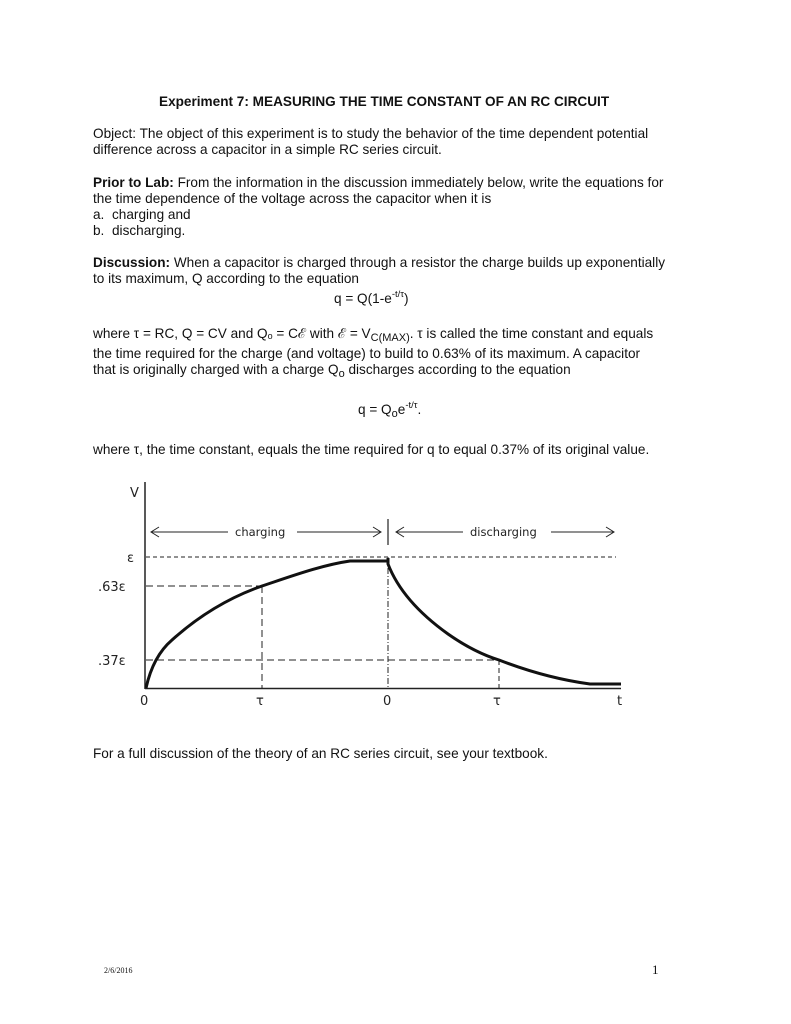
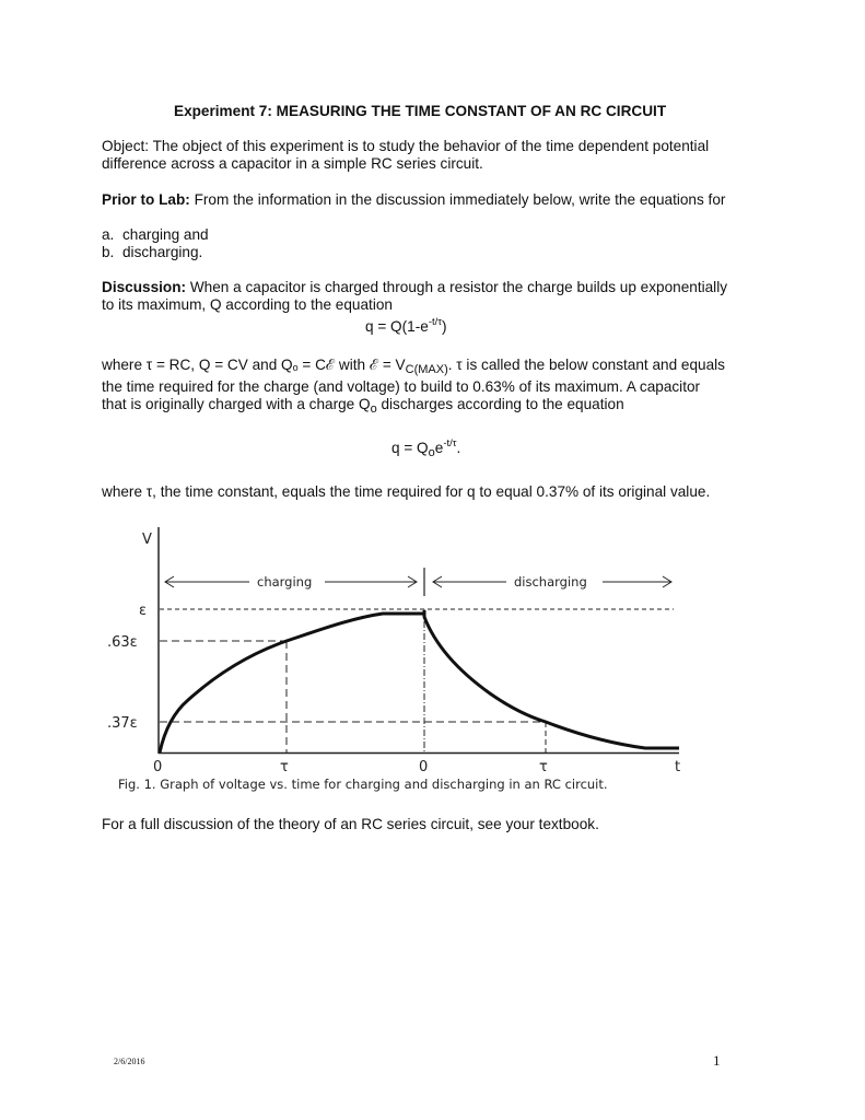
  Experiment 7: MEASURING THE TIME CONSTANT OF AN RC CIRCUIT
  Object: The object of this experiment is to study the behavior of the time dependent potential
  difference across a capacitor in a simple RC series circuit.
  Prior to Lab: From the information in the discussion immediately below, write the equations for
- the time dependence of the voltage across the capacitor when it is
  a.
  charging and
  b.
  discharging.
  Discussion: When a capacitor is charged through a resistor the charge builds up exponentially
  to its maximum, Q according to the equation
  q = Q(1-e-t/τ)
- where τ = RC, Q = CV and Qo = Cℰ with ℰ = VC(MAX). τ is called the time constant and equals
+ where τ = RC, Q = CV and Qo = Cℰ with ℰ = VC(MAX). τ is called the below constant and equals
  the time required for the charge (and voltage) to build to 0.63% of its maximum. A capacitor
  that is originally charged with a charge Qo discharges according to the equation
  q = Qoe-t/τ.
  where τ, the time constant, equals the time required for q to equal 0.37% of its original value.
  V
  charging
  discharging
  ε
  .63ε
  .37ε
  0
  τ
  0
  τ
  t
+ Fig. 1. Graph of voltage vs. time for charging and discharging in an RC circuit.
  For a full discussion of the theory of an RC series circuit, see your textbook.
  2/6/2016
  1
